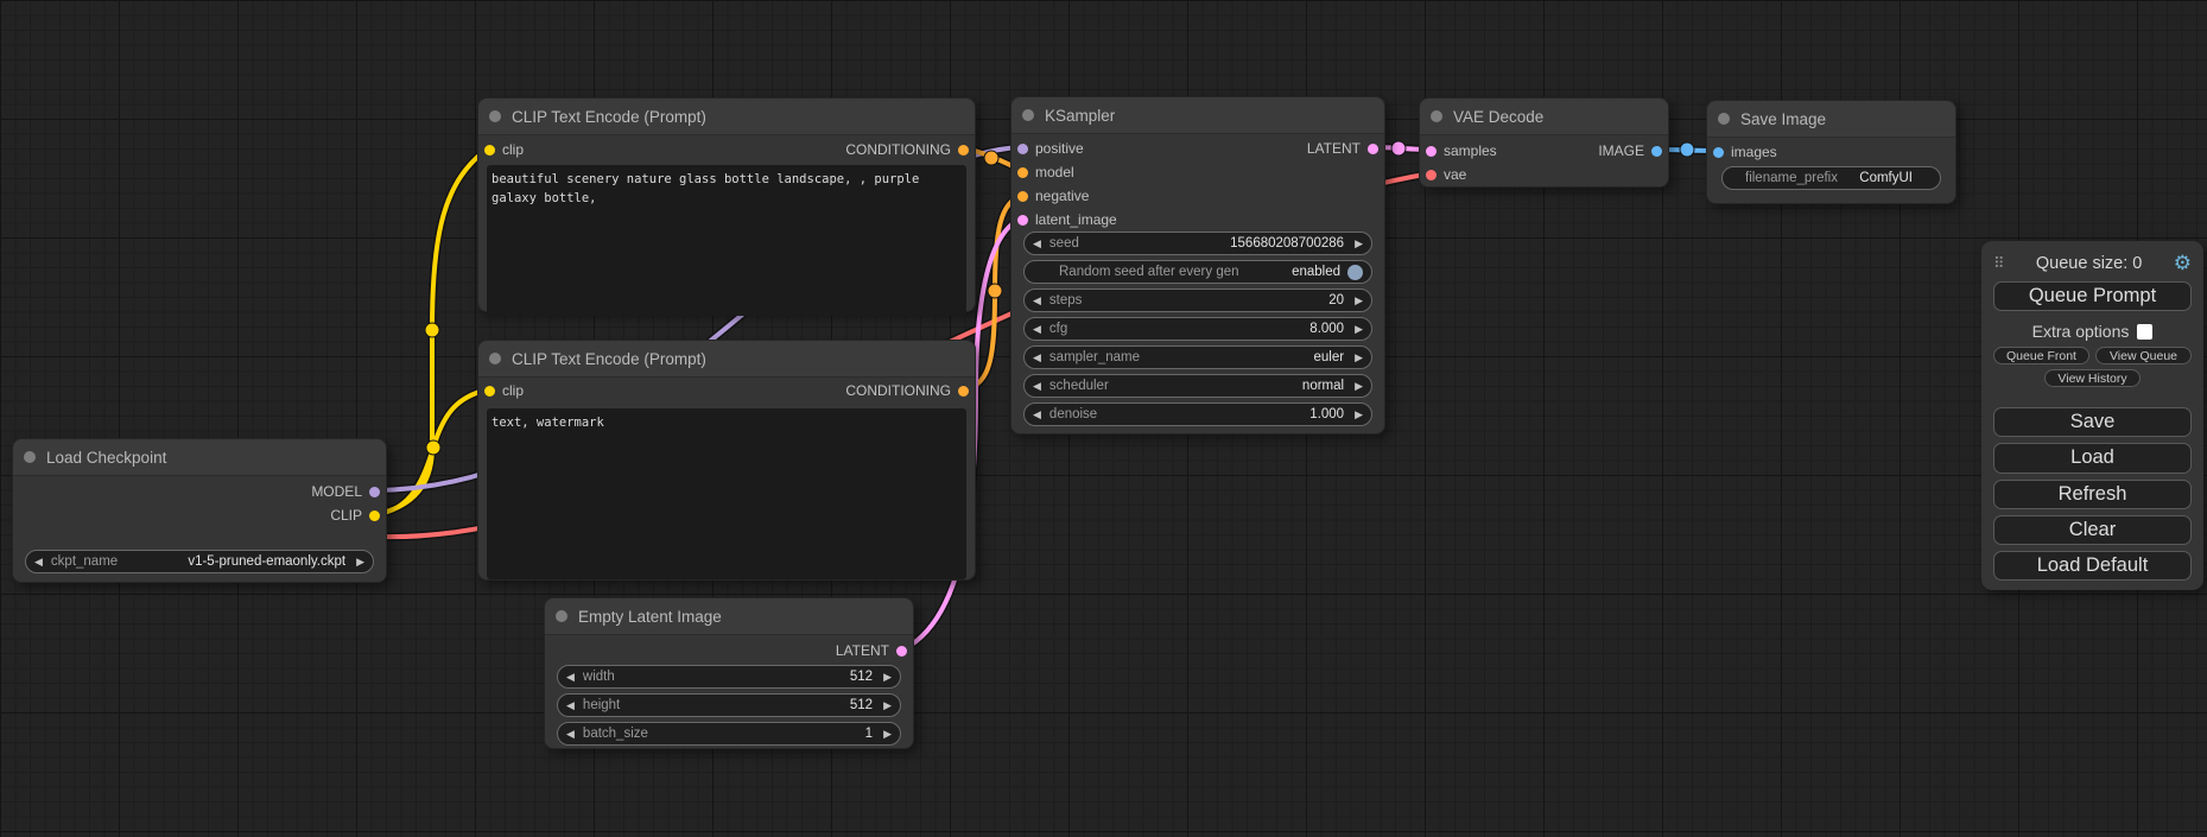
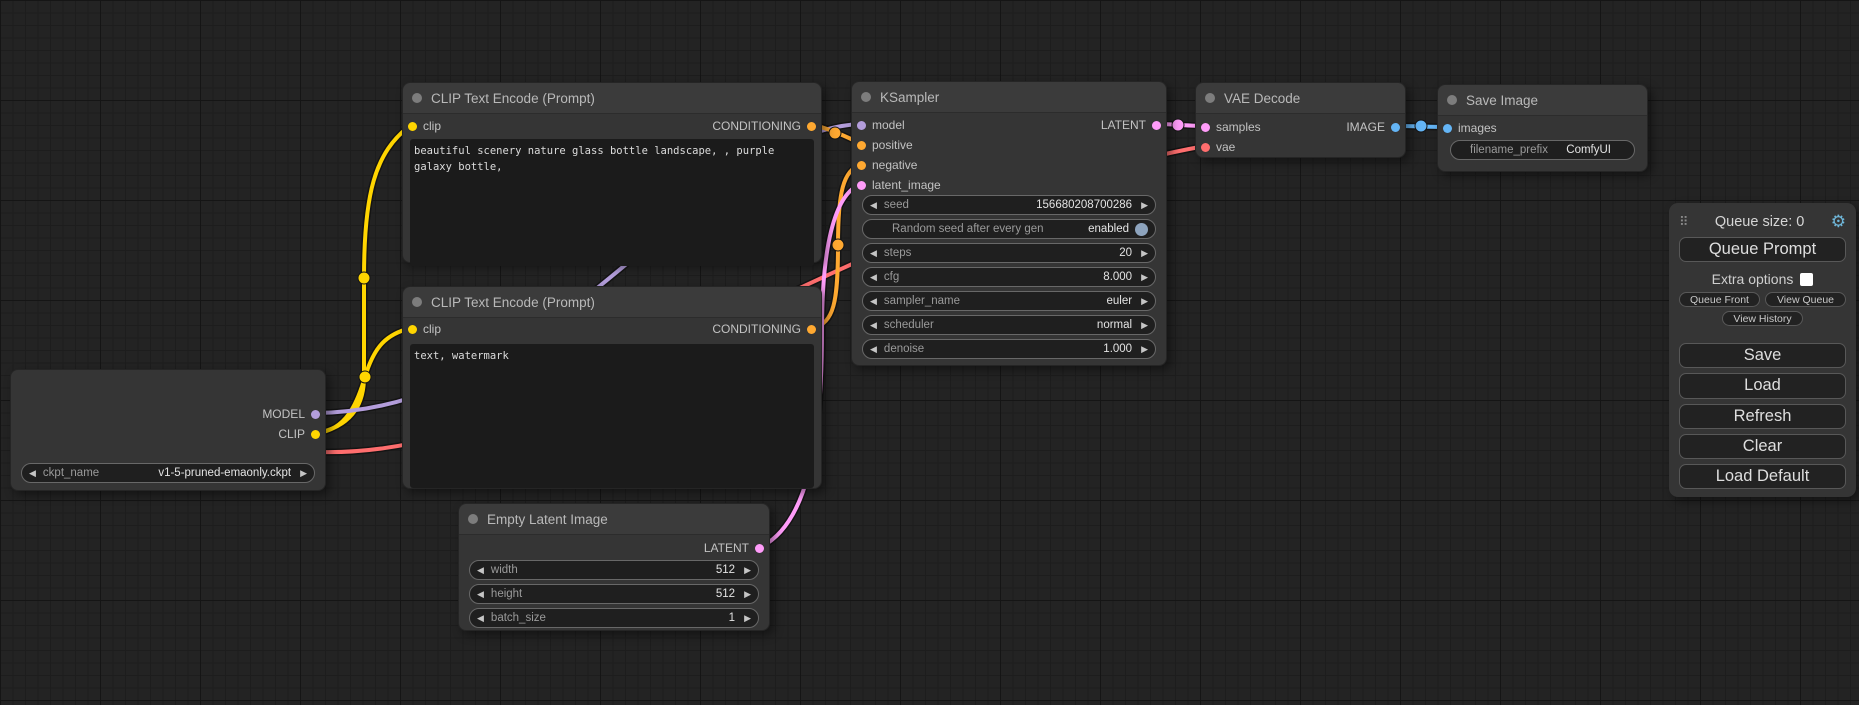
- Load Checkpoint
  MODEL
  CLIP
  ◀
  ckpt_name
  v1-5-pruned-emaonly.ckpt
  ▶
  CLIP Text Encode (Prompt)
  clip
  CONDITIONING
  beautiful scenery nature glass bottle landscape, , purple galaxy bottle,
  CLIP Text Encode (Prompt)
  clip
  CONDITIONING
  text, watermark
  Empty Latent Image
  LATENT
  ◀
  width
  512
  ▶
  ◀
  height
  512
  ▶
  ◀
  batch_size
  1
  ▶
  KSampler
- positive
+ model
  LATENT
- model
+ positive
  negative
  latent_image
  ◀
  seed
  156680208700286
  ▶
  Random seed after every gen
  enabled
  ◀
  steps
  20
  ▶
  ◀
  cfg
  8.000
  ▶
  ◀
  sampler_name
  euler
  ▶
  ◀
  scheduler
  normal
  ▶
  ◀
  denoise
  1.000
  ▶
  VAE Decode
  samples
  IMAGE
  vae
  Save Image
  images
  filename_prefix
  ComfyUI
  ⠿
  Queue size: 0
  ⚙
  Queue Prompt
  Extra options
  Queue Front
  View Queue
  View History
  Save
  Load
  Refresh
  Clear
  Load Default
